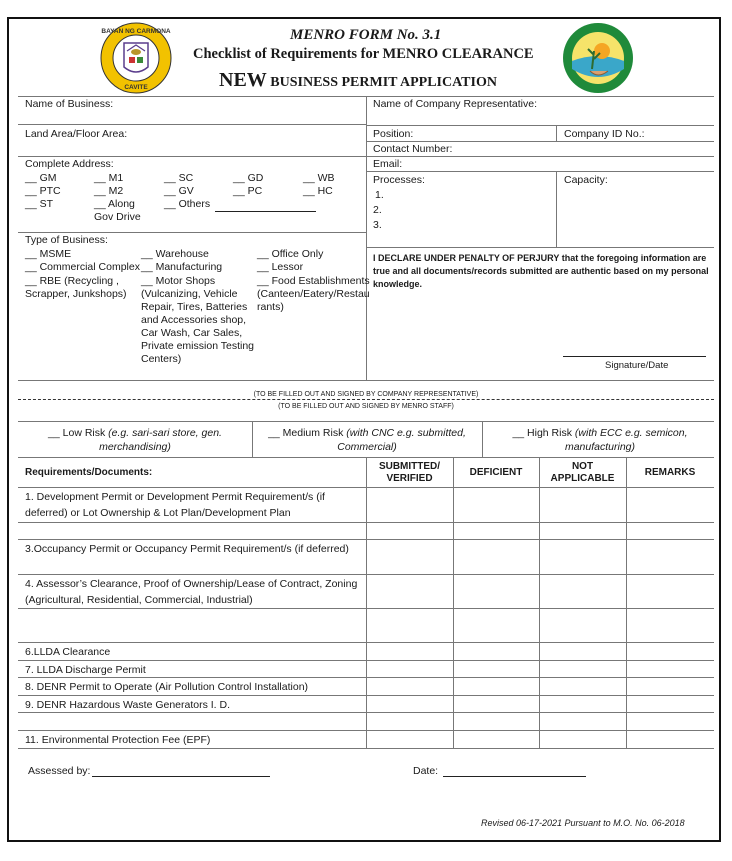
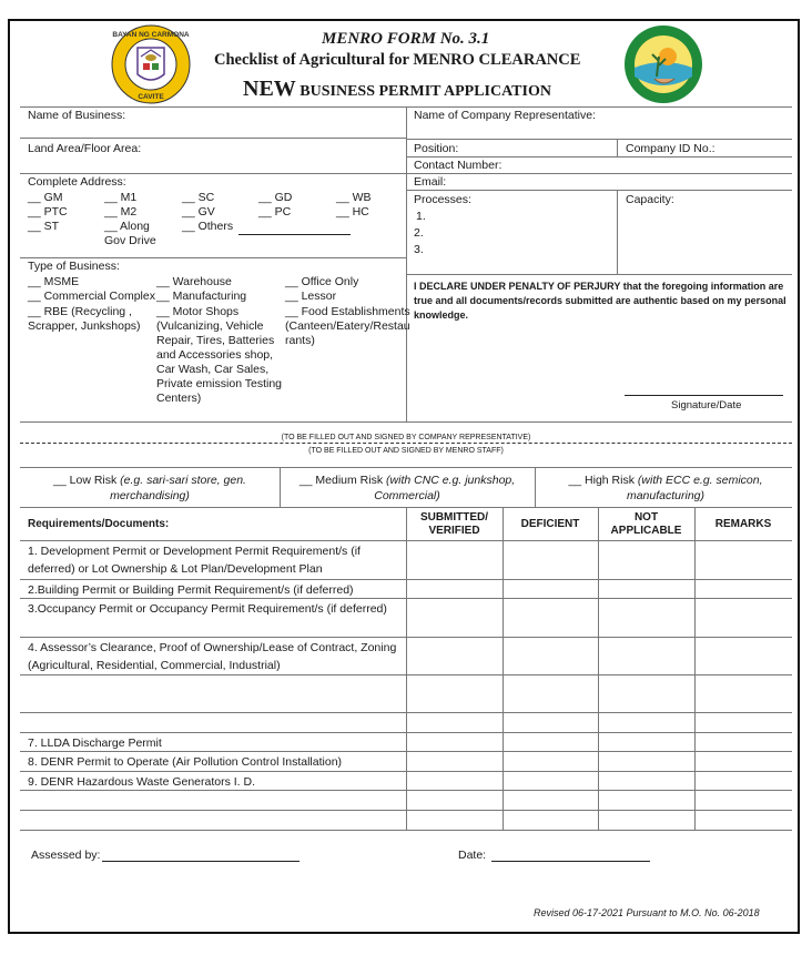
  MENRO FORM No. 3.1
- Checklist of Requirements for MENRO CLEARANCE
+ Checklist of Agricultural for MENRO CLEARANCE
  NEW BUSINESS PERMIT APPLICATION
  Name of Business:
  Land Area/Floor Area:
  Complete Address:
  __ GM
  __ M1
  __ SC
  __ GD
  __ WB
  __ PTC
  __ M2
  __ GV
  __ PC
  __ HC
  __ ST
  __ Along
  Gov Drive
  __ Others
  Type of Business:
  __ MSME
  __ Commercial Complex
  __ RBE (Recycling ,
  Scrapper, Junkshops)
  __ Warehouse
  __ Manufacturing
  __ Motor Shops
  (Vulcanizing, Vehicle
  Repair, Tires, Batteries
  and Accessories shop,
  Car Wash, Car Sales,
  Private emission Testing
  Centers)
  __ Office Only
  __ Lessor
  __ Food Establishments
  (Canteen/Eatery/Restau
  rants)
  Name of Company Representative:
  Position:
  Company ID No.:
  Contact Number:
  Email:
  Processes:
  1.
  2.
  3.
  Capacity:
  I DECLARE UNDER PENALTY OF PERJURY that the foregoing information are true and all documents/records submitted are authentic based on my personal knowledge.
  Signature/Date
  __ Low Risk (e.g. sari-sari store, gen. merchandising)
- __ Medium Risk (with CNC e.g. submitted, Commercial)
+ __ Medium Risk (with CNC e.g. junkshop, Commercial)
  __ High Risk (with ECC e.g. semicon, manufacturing)
  Requirements/Documents:
  SUBMITTED/ VERIFIED
  DEFICIENT
  NOT APPLICABLE
  REMARKS
  1. Development Permit or Development Permit Requirement/s (if deferred) or Lot Ownership & Lot Plan/Development Plan
+ 2.Building Permit or Building Permit Requirement/s (if deferred)
  3.Occupancy Permit or Occupancy Permit Requirement/s (if deferred)
  4. Assessor’s Clearance, Proof of Ownership/Lease of Contract, Zoning (Agricultural, Residential, Commercial, Industrial)
- 6.LLDA Clearance
  7. LLDA Discharge Permit
  8. DENR Permit to Operate (Air Pollution Control Installation)
  9. DENR Hazardous Waste Generators I. D.
- 11. Environmental Protection Fee (EPF)
  Assessed by:
  Date:
  Revised 06-17-2021 Pursuant to M.O. No. 06-2018
